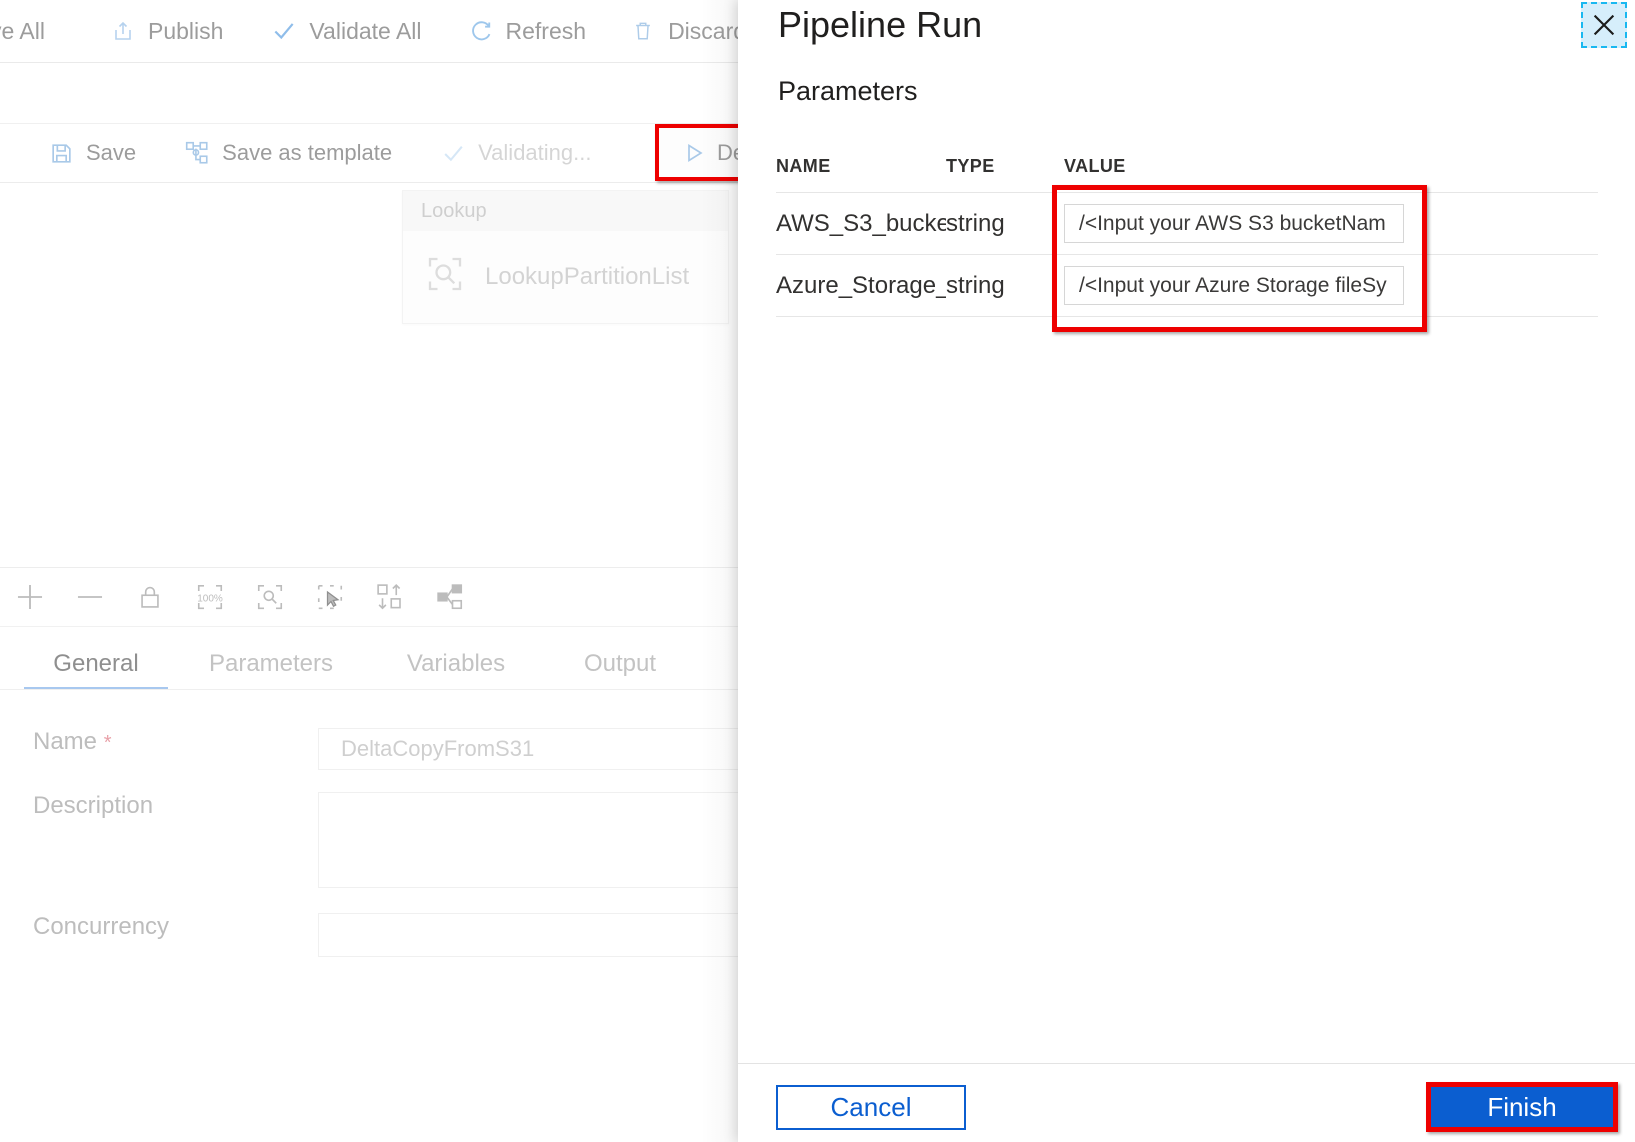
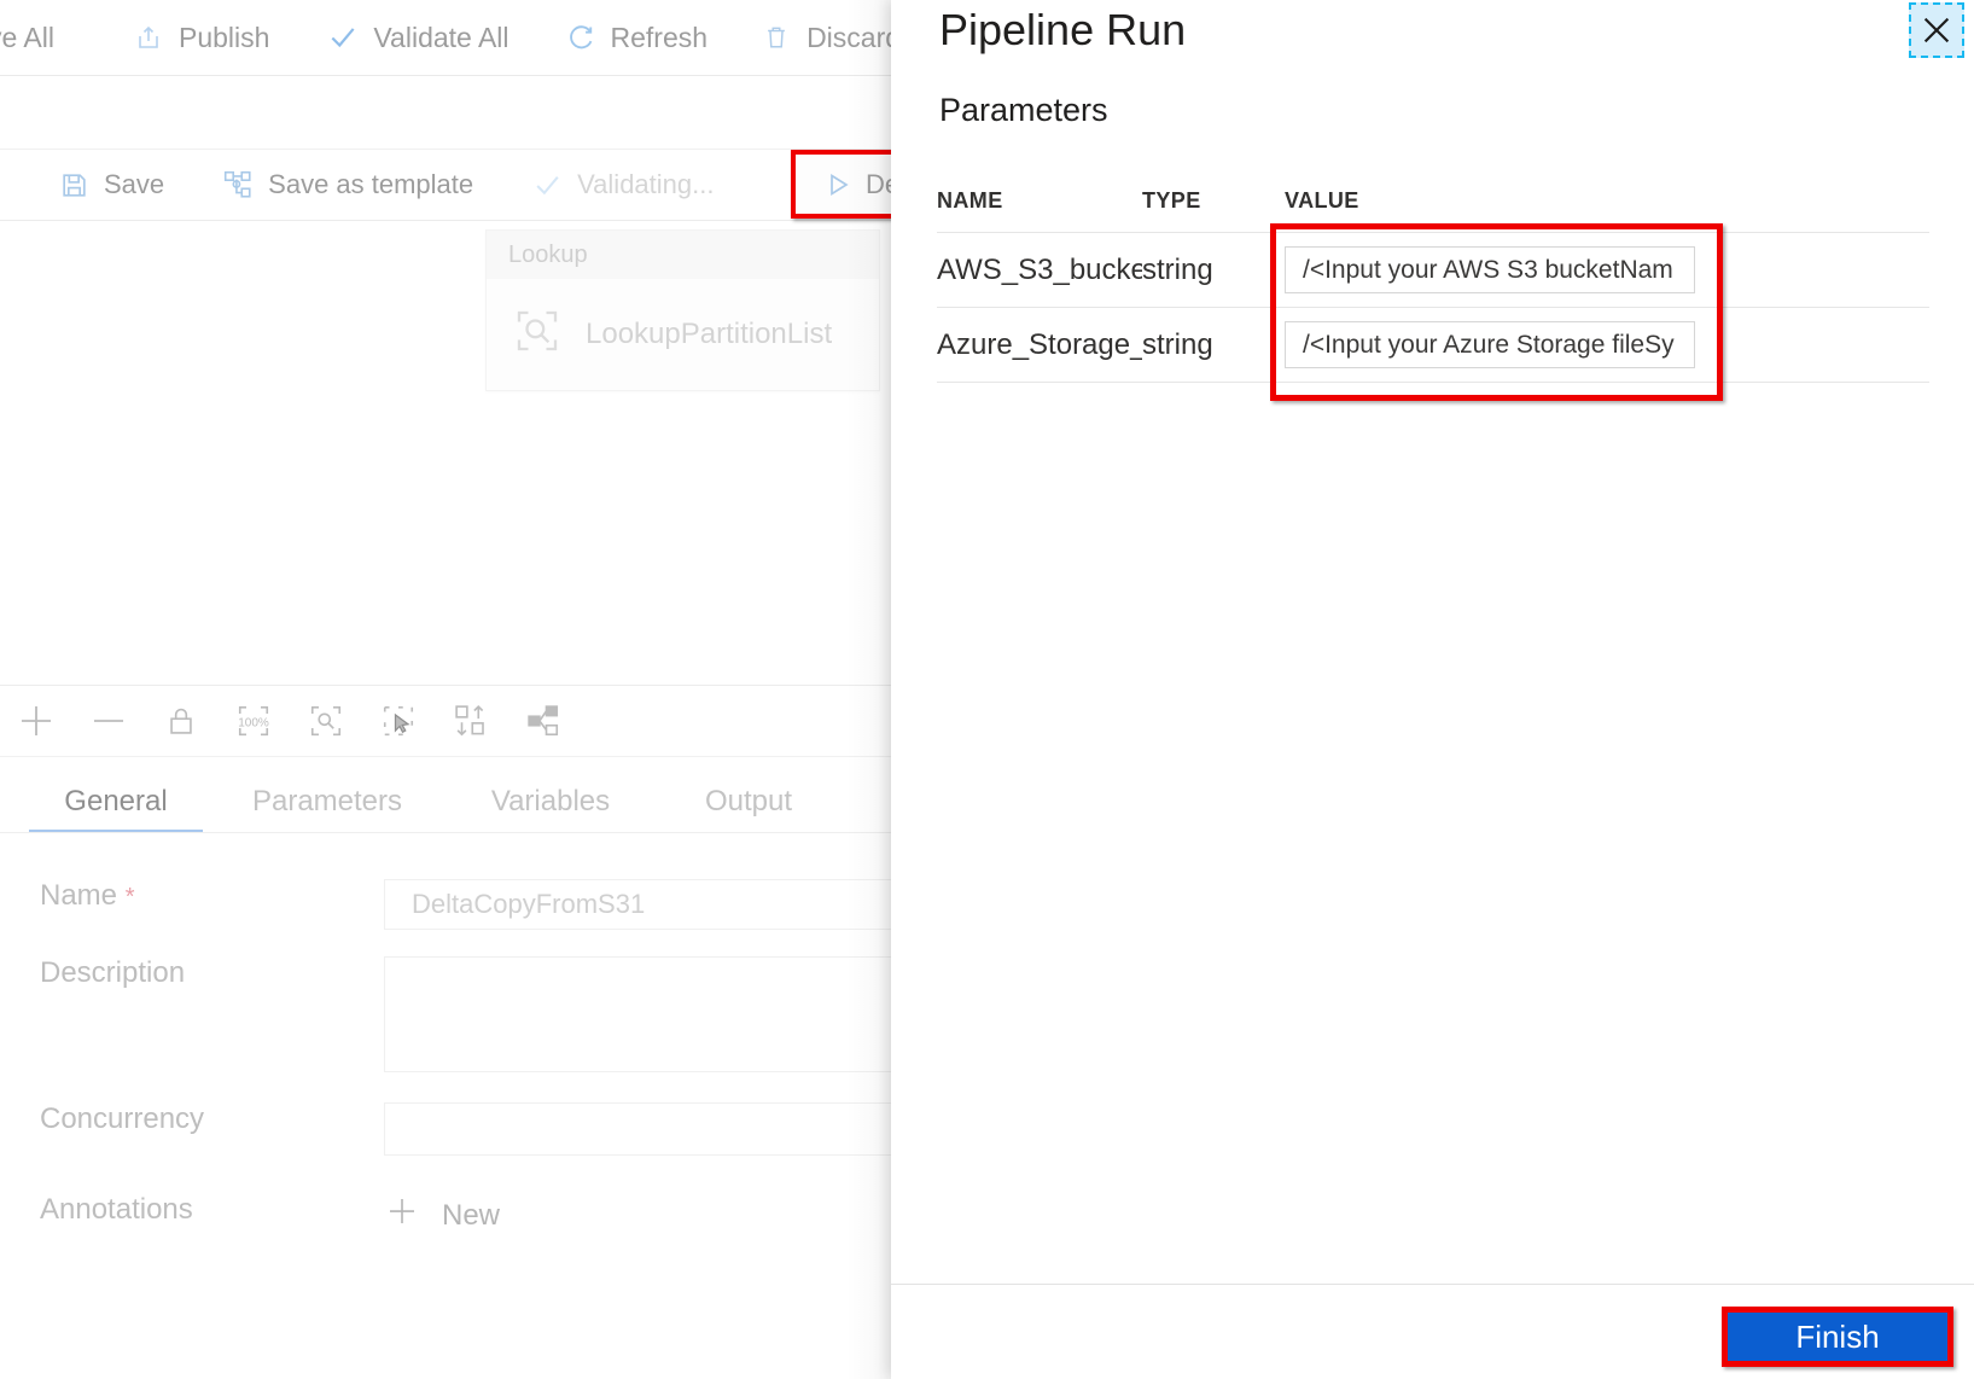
  e All
  Publish
  Validate All
  Refresh
  Save
  Save as template
  Validating...
  Lookup
  LookupPartitionList
  100%
  General
  Parameters
  Variables
  Output
  Name *
  DeltaCopyFromS31
  Description
  Concurrency
+ Annotations
+ New
  Pipeline Run
  Parameters
  NAME
  TYPE
  VALUE
  AWS_S3_bucke
  string
  /<Input your AWS S3 bucketNam
  Azure_Storage_
  string
  /<Input your Azure Storage fileSy
- Cancel
  Finish
